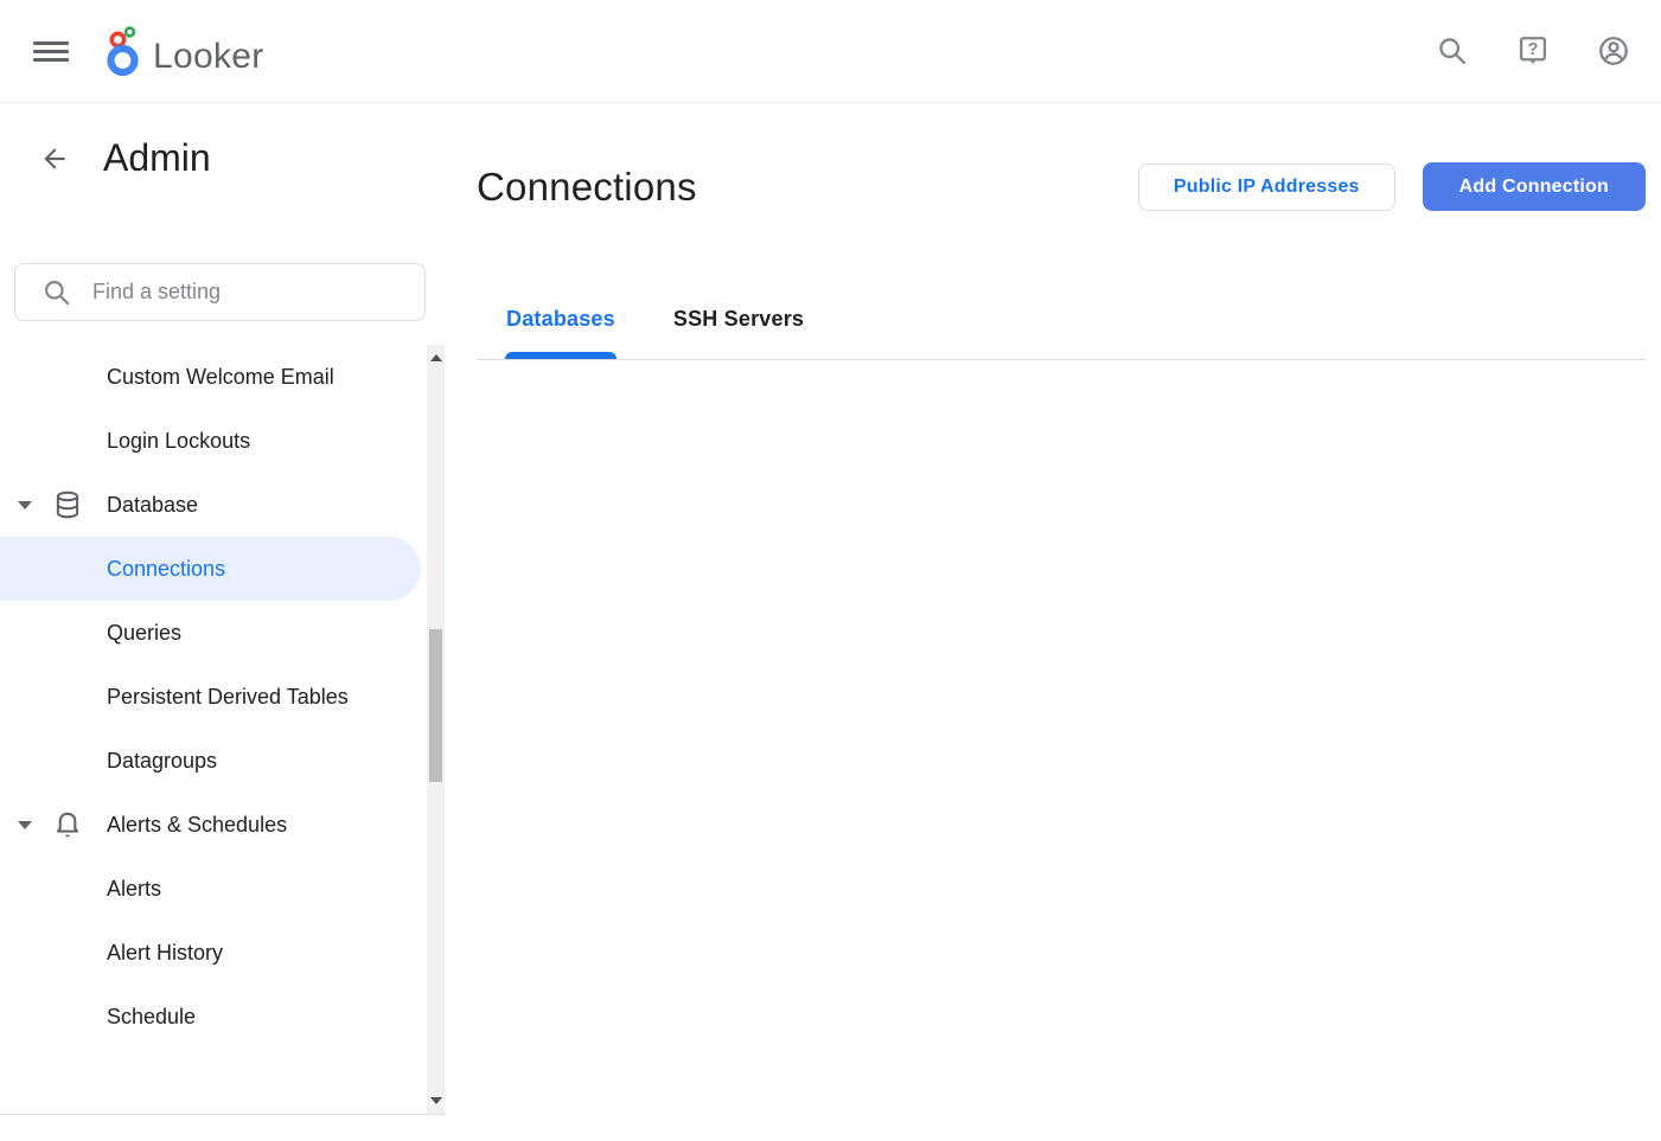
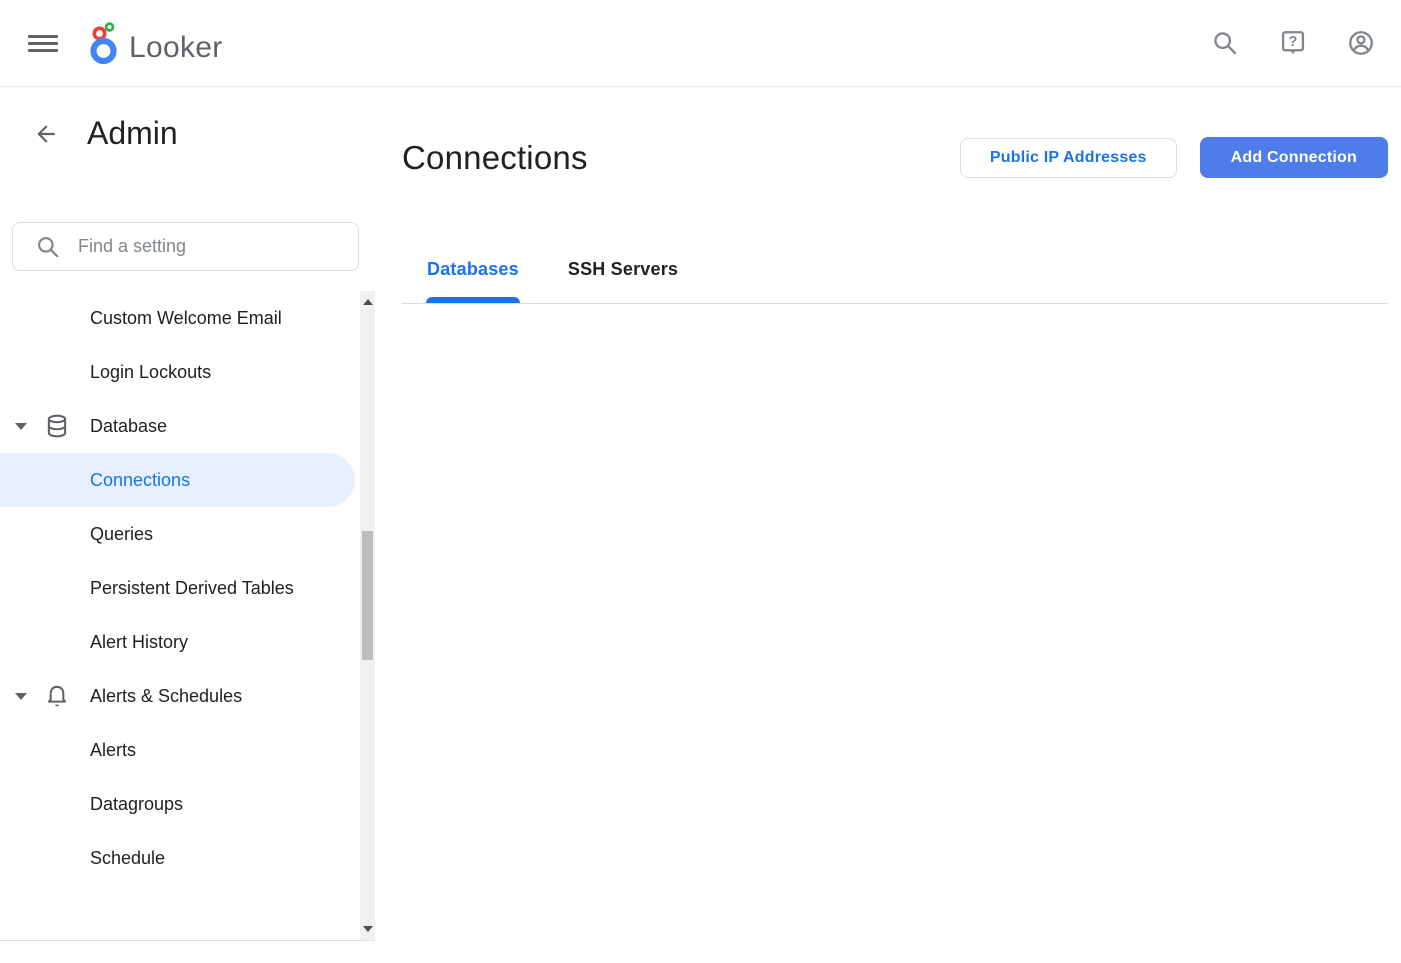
  Looker
  ?
  Admin
  Find a setting
  Custom Welcome Email
  Login Lockouts
  Database
  Connections
  Queries
  Persistent Derived Tables
- Datagroups
+ Alert History
  Alerts & Schedules
  Alerts
- Alert History
+ Datagroups
  Schedule
  Connections
  Public IP Addresses
  Add Connection
  Databases
  SSH Servers
